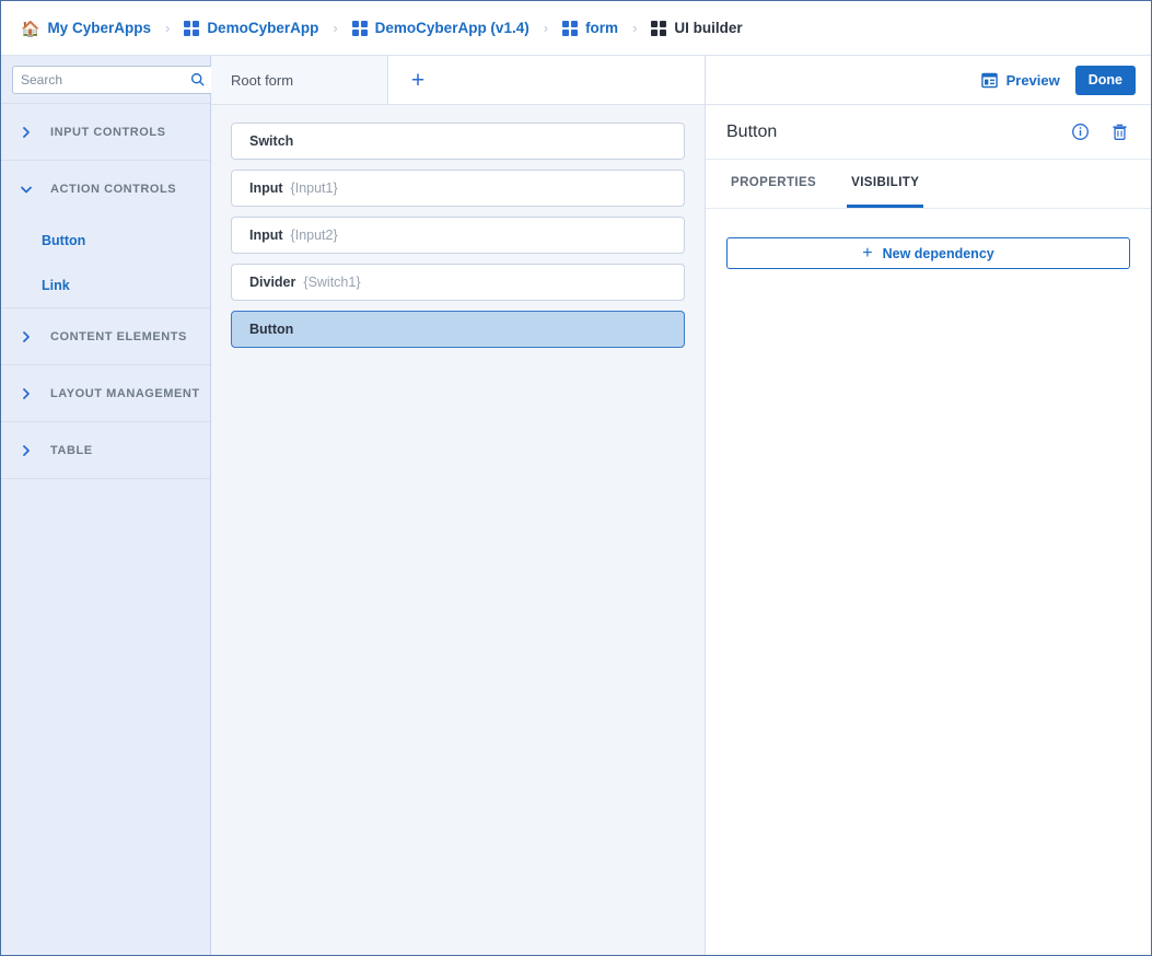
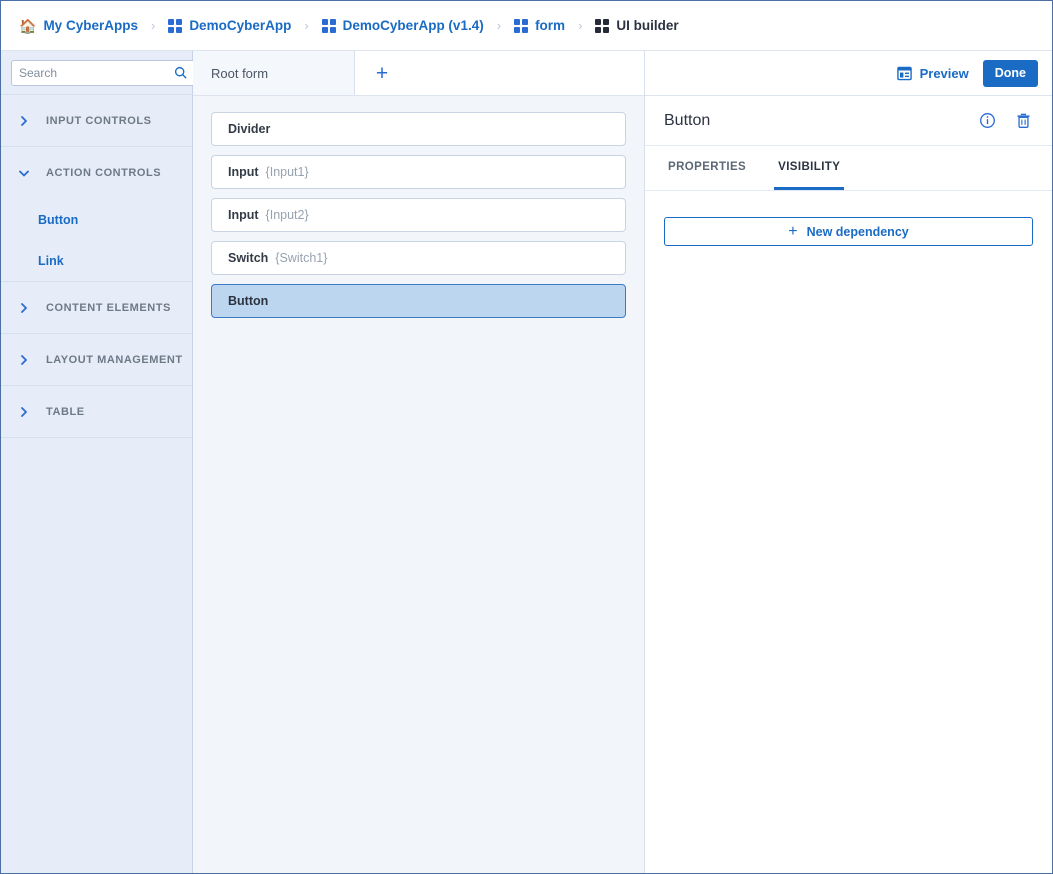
  🏠
  My CyberApps
  ›
  DemoCyberApp
  ›
  DemoCyberApp (v1.4)
  ›
  form
  ›
  UI builder
  Search
  INPUT CONTROLS
  ACTION CONTROLS
  Button
  Link
  CONTENT ELEMENTS
  LAYOUT MANAGEMENT
  TABLE
  Root form
  +
- Switch
+ Divider
  Input
  {Input1}
  Input
  {Input2}
- Divider
+ Switch
  {Switch1}
  Button
  Preview
  Done
  Button
  PROPERTIES
  VISIBILITY
  +
  New dependency
